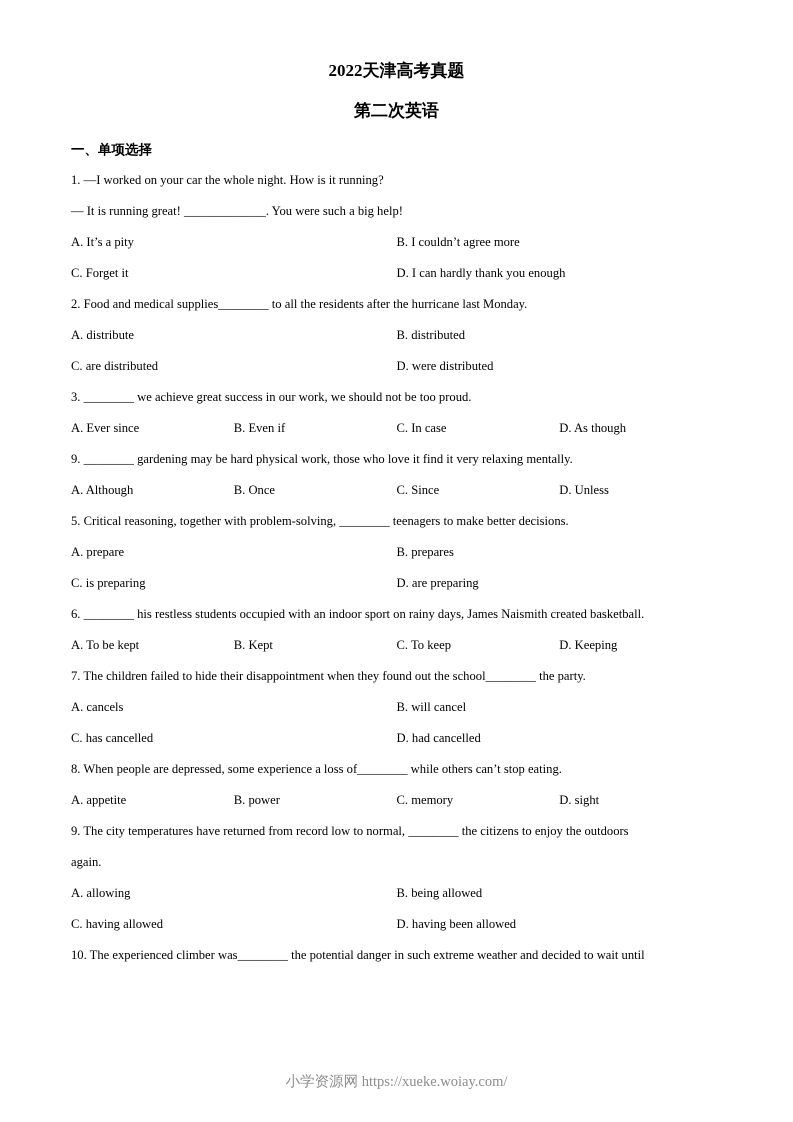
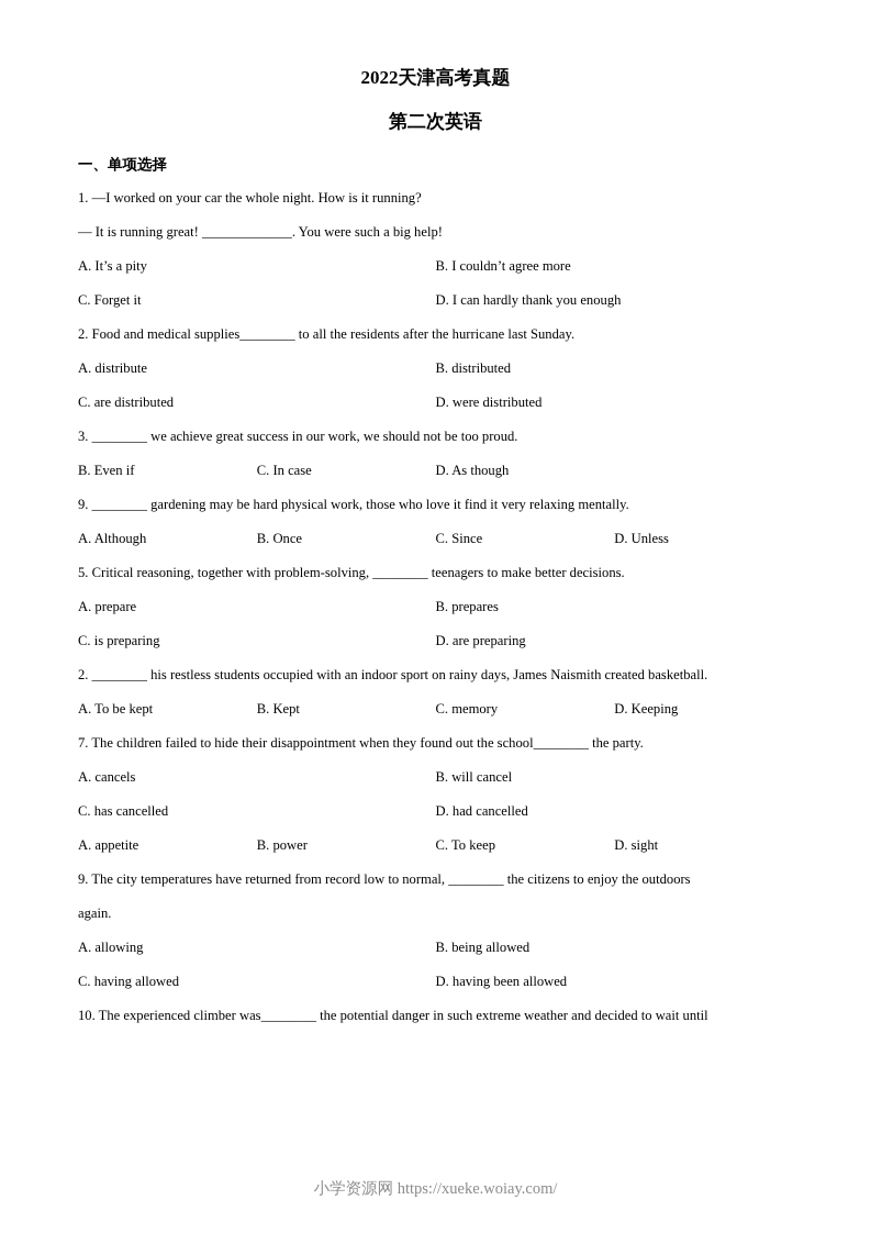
  2022天津高考真题
  第二次英语
  一、单项选择
  1. —I worked on your car the whole night. How is it running?
  — It is running great! _____________. You were such a big help!
  A. It’s a pity
  B. I couldn’t agree more
  C. Forget it
  D. I can hardly thank you enough
- 2. Food and medical supplies________ to all the residents after the hurricane last Monday.
+ 2. Food and medical supplies________ to all the residents after the hurricane last Sunday.
  A. distribute
  B. distributed
  C. are distributed
  D. were distributed
  3. ________ we achieve great success in our work, we should not be too proud.
- A. Ever since
  B. Even if
  C. In case
  D. As though
  9. ________ gardening may be hard physical work, those who love it find it very relaxing mentally.
  A. Although
  B. Once
  C. Since
  D. Unless
  5. Critical reasoning, together with problem-solving, ________ teenagers to make better decisions.
  A. prepare
  B. prepares
  C. is preparing
  D. are preparing
- 6. ________ his restless students occupied with an indoor sport on rainy days, James Naismith created basketball.
+ 2. ________ his restless students occupied with an indoor sport on rainy days, James Naismith created basketball.
  A. To be kept
  B. Kept
- C. To keep
+ C. memory
  D. Keeping
  7. The children failed to hide their disappointment when they found out the school________ the party.
  A. cancels
  B. will cancel
  C. has cancelled
  D. had cancelled
- 8. When people are depressed, some experience a loss of________ while others can’t stop eating.
  A. appetite
  B. power
- C. memory
+ C. To keep
  D. sight
  9. The city temperatures have returned from record low to normal, ________ the citizens to enjoy the outdoors
  again.
  A. allowing
  B. being allowed
  C. having allowed
  D. having been allowed
  10. The experienced climber was________ the potential danger in such extreme weather and decided to wait until
  小学资源网 https://xueke.woiay.com/
